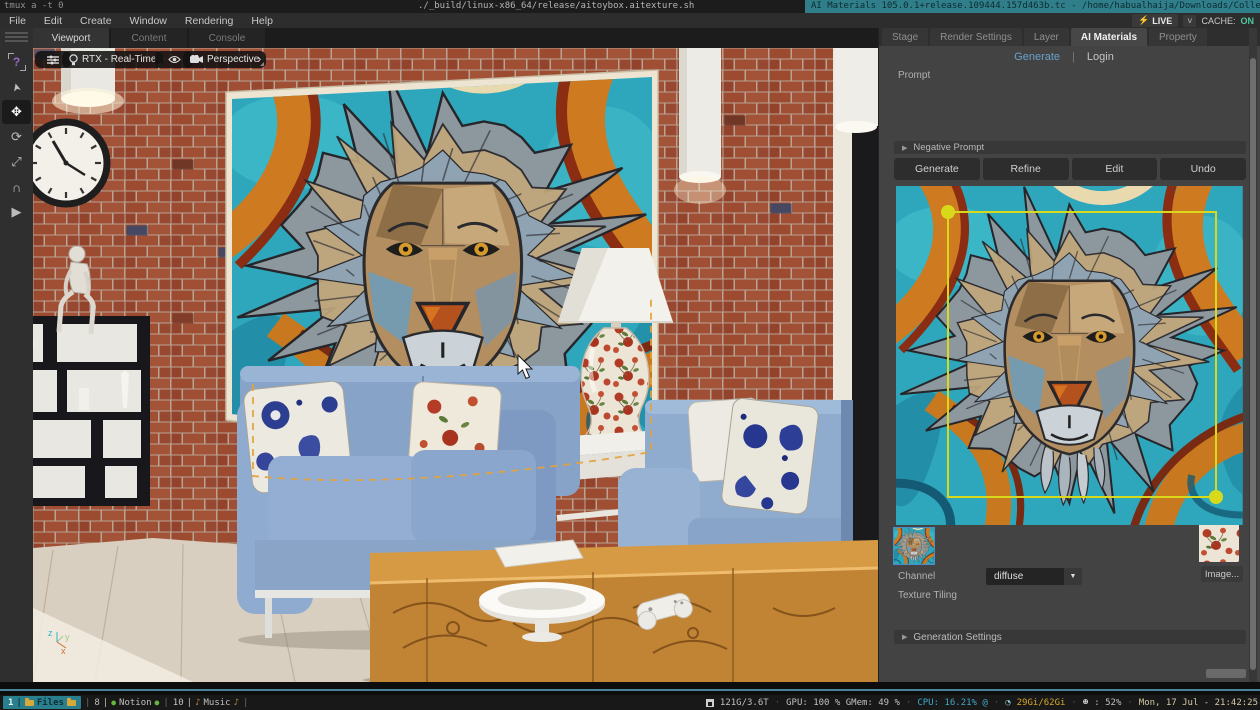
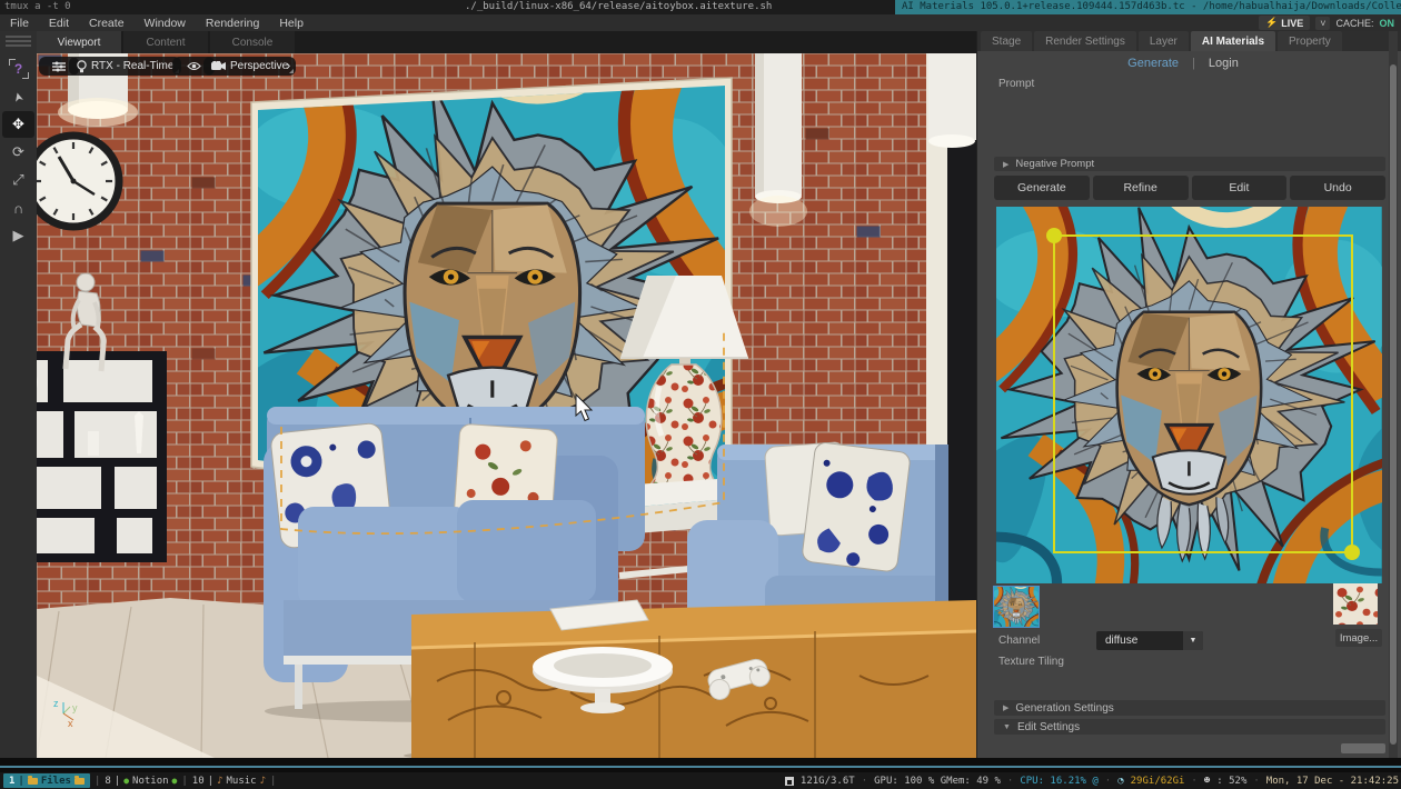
  tmux a -t 0
  ./_build/linux-x86_64/release/aitoybox.aitexture.sh
  AI Materials 105.0.1+release.109444.157d463b.tc - /home/habualhaija/Downloads/Colle
  File
  Edit
  Create
  Window
  Rendering
  Help
  ⚡
  LIVE
  ˅
  CACHE:
  ON
  ?
  ✥
  ⟳
  ⤢
  ∩
  ▶
  Viewport
  Content
  Console
  z
  y
  x
  RTX - Real-Time
  Perspective
  ›
  Stage
  Render Settings
  Layer
  AI Materials
  Property
  Generate
  |
  Login
  Prompt
  Negative Prompt
  Generate
  Refine
  Edit
  Undo
  Image...
  Channel
  diffuse
  Texture Tiling
  Generation Settings
+ Edit Settings
  1
  |
  Files
  |
  8
  |
  ●
  Notion
  ●
  |
  10
  |
  ♪
  Music
  ♪
  |
  121G/3.6T
  ·
  GPU: 100 % GMem: 49 %
  ·
  CPU: 16.21% @
  ·
  ◔
  29Gi/62Gi
  ·
  ☻
  : 52%
  ·
- Mon, 17 Jul - 21:42:25
+ Mon, 17 Dec - 21:42:25
